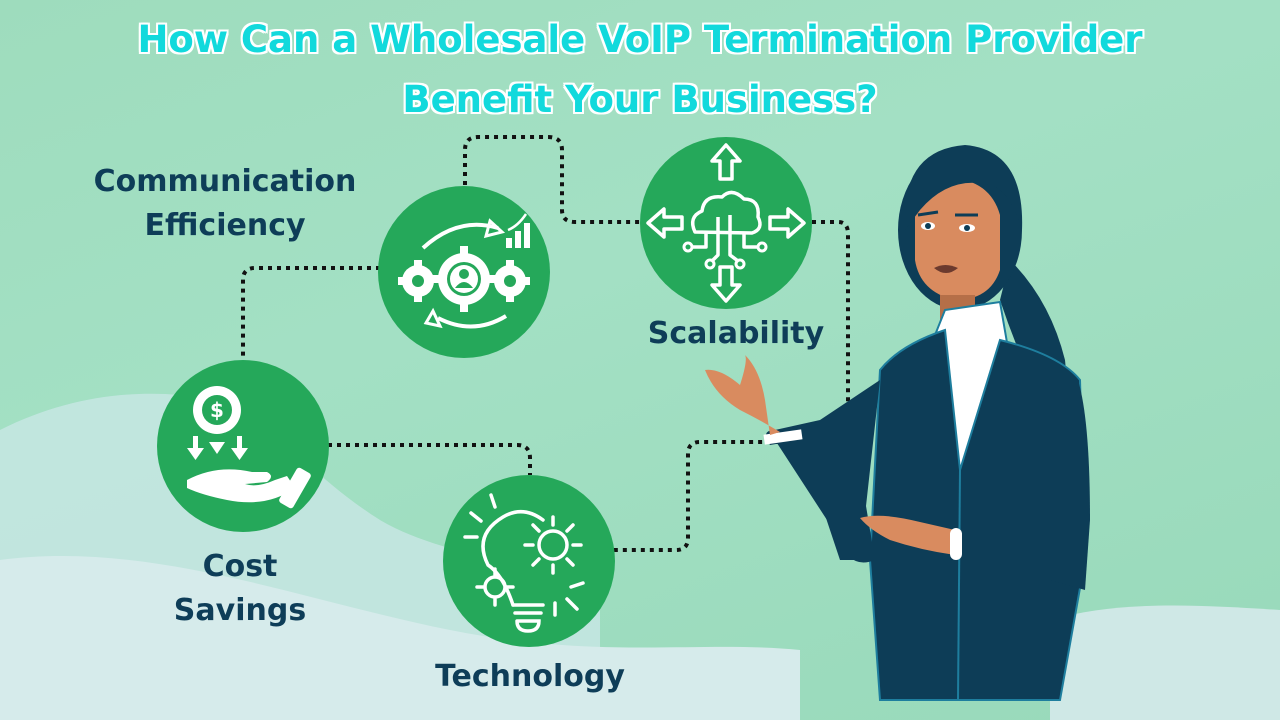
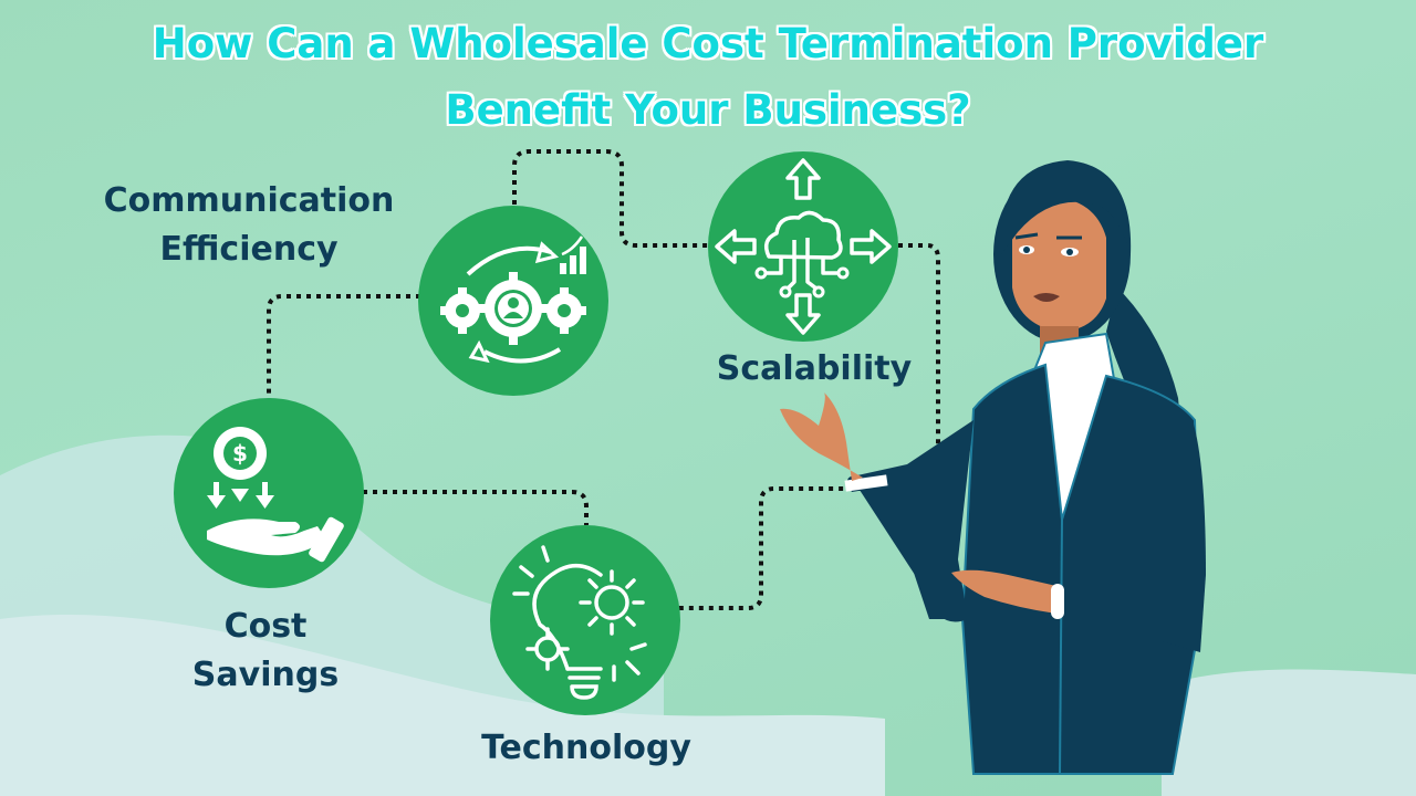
- How Can a Wholesale VoIP Termination Provider
+ How Can a Wholesale Cost Termination Provider
  Benefit Your Business?
  Communication
  Efficiency
  Scalability
  $
  Cost
  Savings
  Technology
